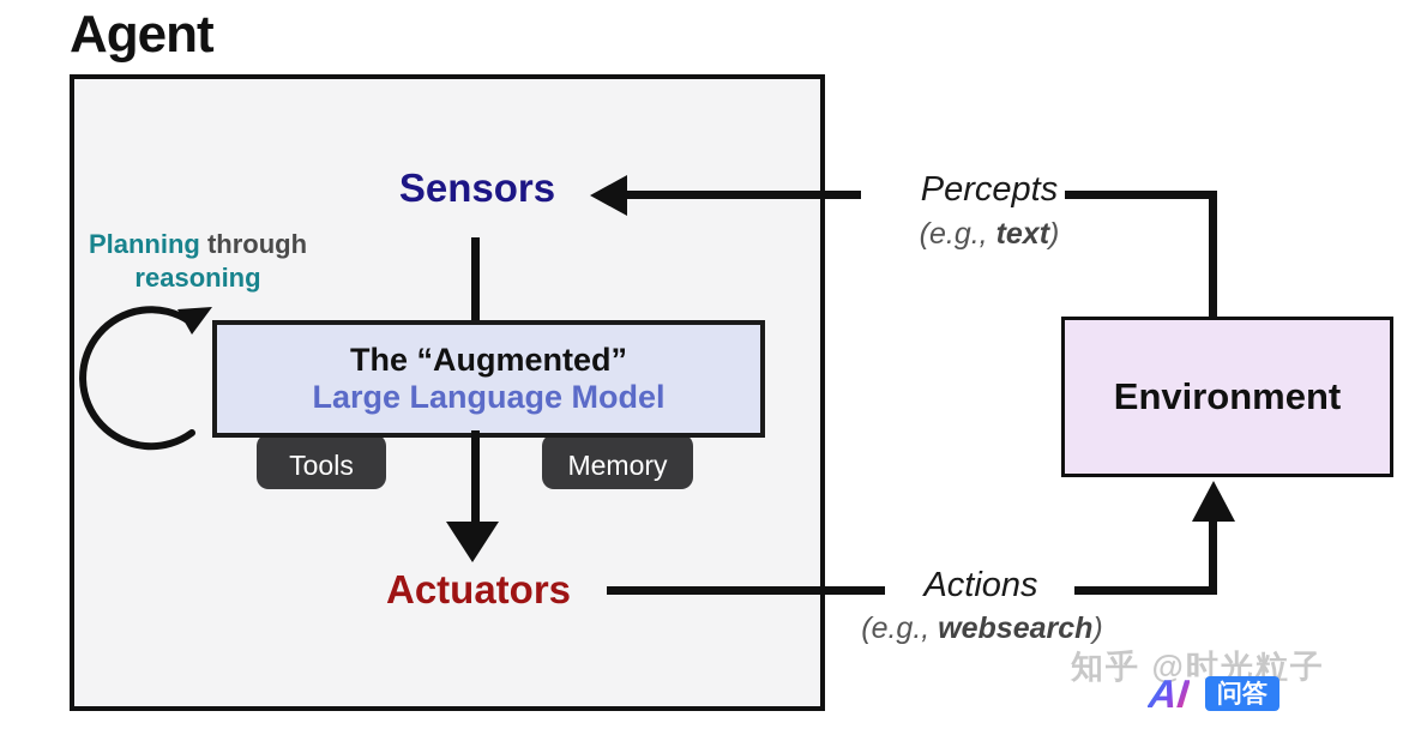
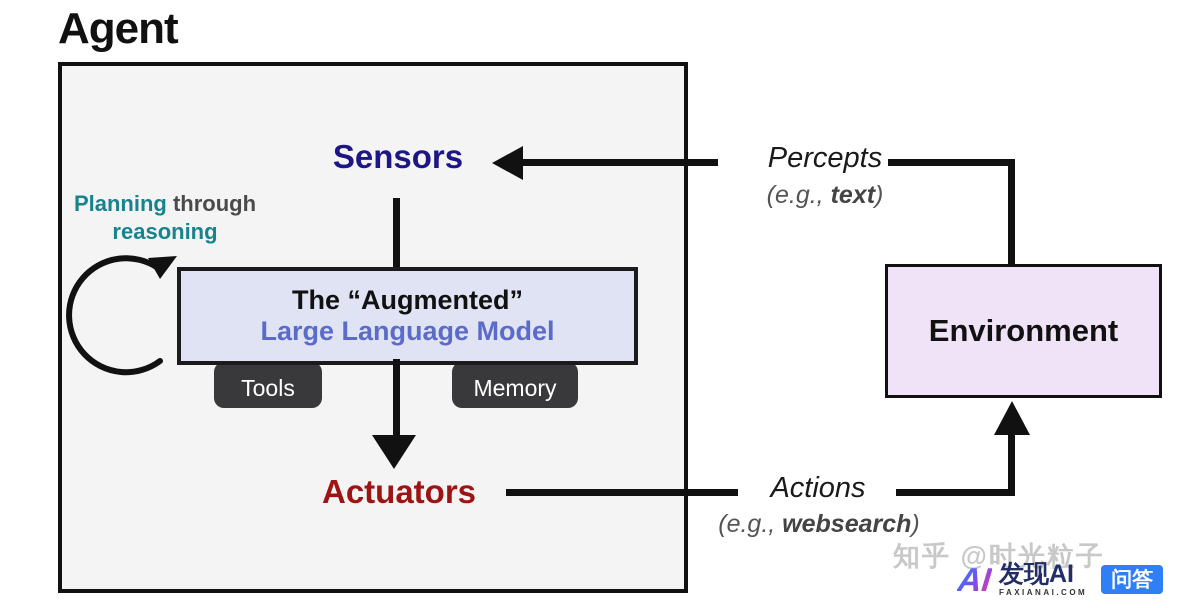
  Agent
  Sensors
  Planning through
  reasoning
  The “Augmented”
  Large Language Model
  Tools
  Memory
  Actuators
  Percepts
  (e.g., text)
  Environment
  Actions
  (e.g., websearch)
  知乎 @时光粒子
+ 发现AI
+ FAXIANAI.COM
  问答
